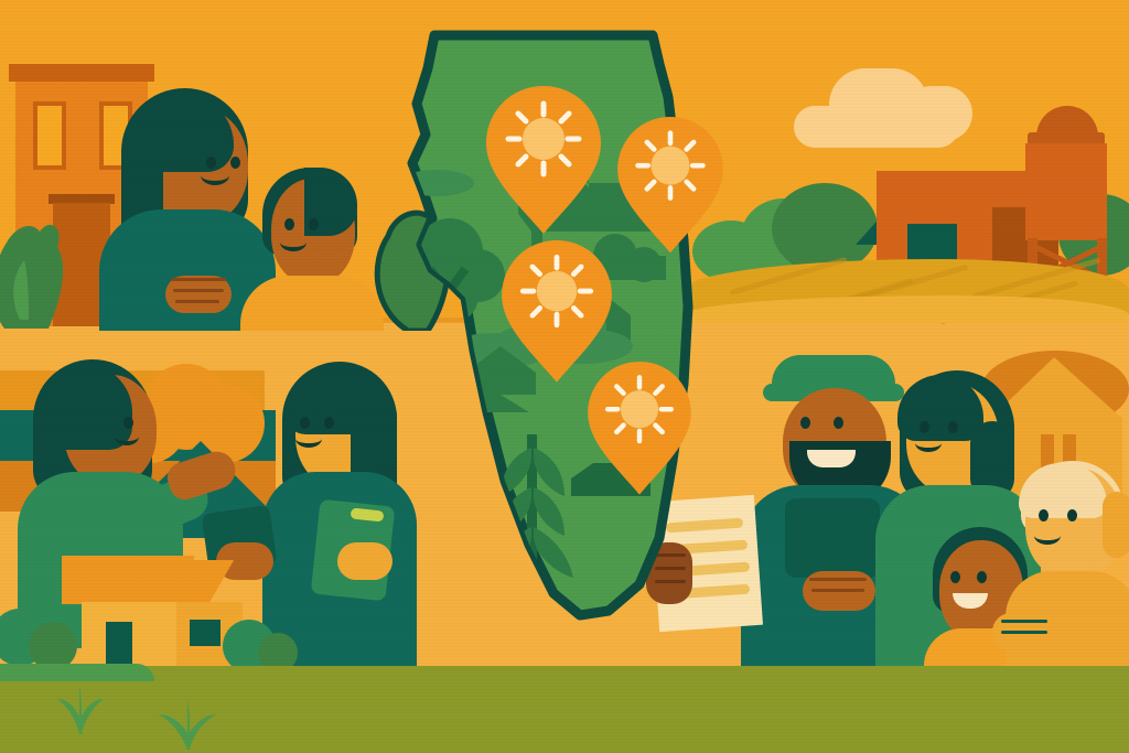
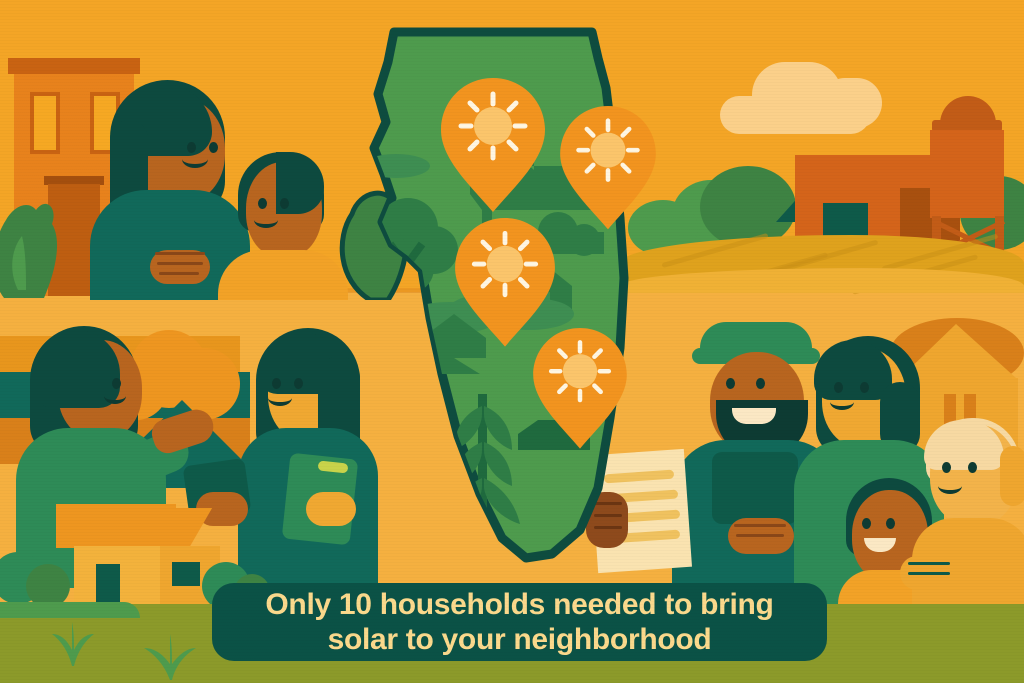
+ Only 10 households needed to bring
+ solar to your neighborhood
